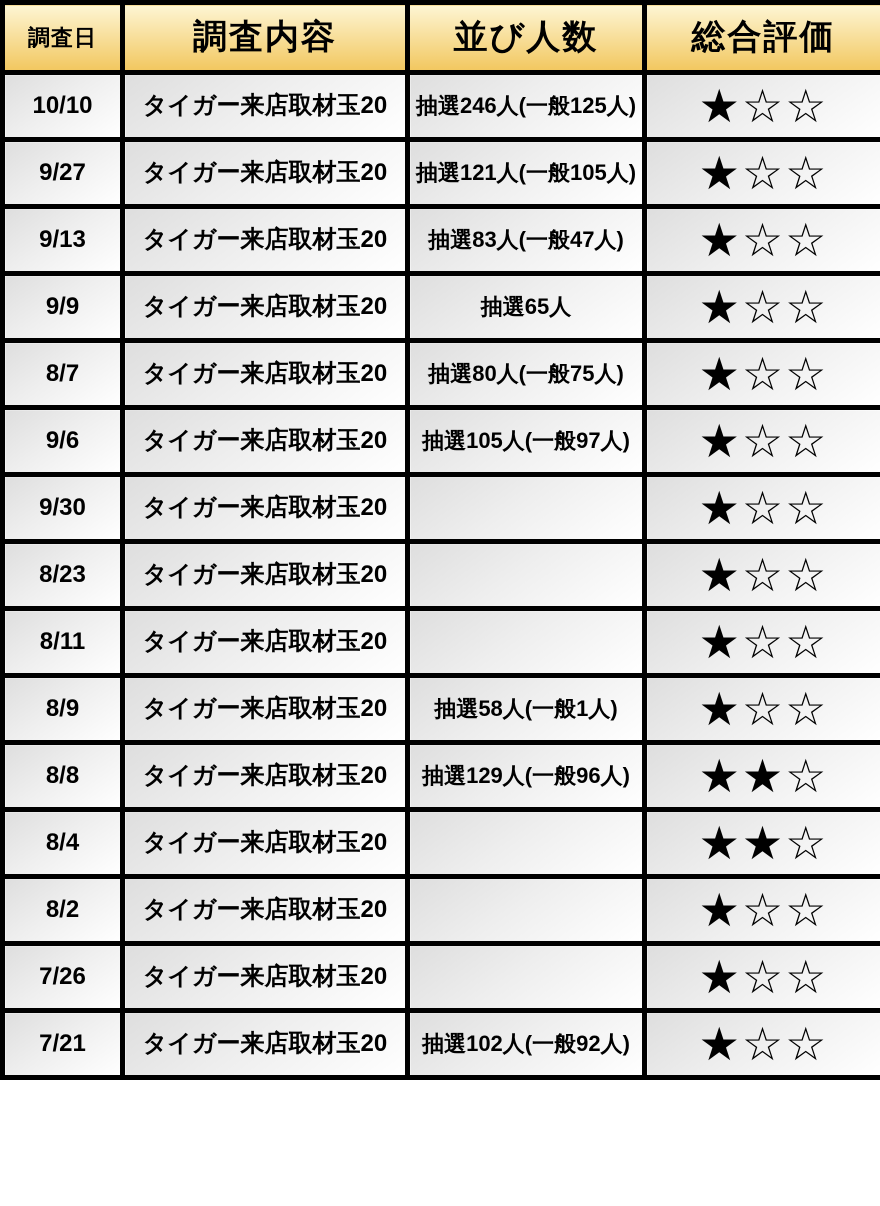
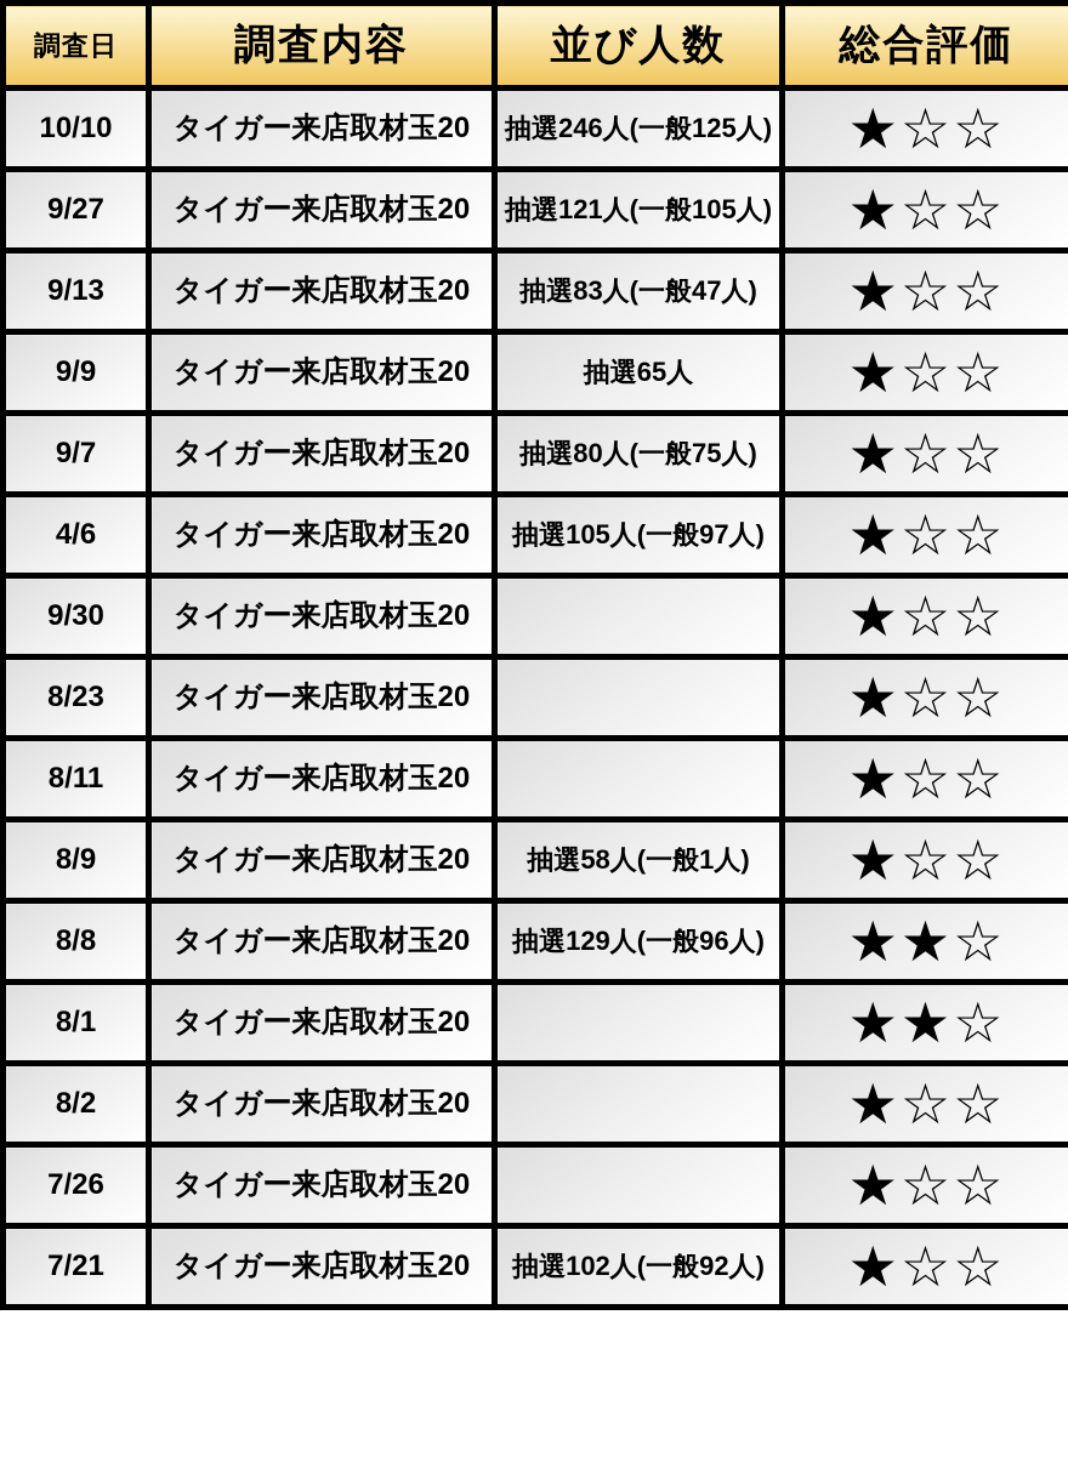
  調査日	調査内容	並び人数	総合評価
  10/10	タイガー来店取材玉20	抽選246人(一般125人)	★☆☆
  9/27	タイガー来店取材玉20	抽選121人(一般105人)	★☆☆
  9/13	タイガー来店取材玉20	抽選83人(一般47人)	★☆☆
  9/9	タイガー来店取材玉20	抽選65人	★☆☆
- 8/7	タイガー来店取材玉20	抽選80人(一般75人)	★☆☆
+ 9/7	タイガー来店取材玉20	抽選80人(一般75人)	★☆☆
- 9/6	タイガー来店取材玉20	抽選105人(一般97人)	★☆☆
+ 4/6	タイガー来店取材玉20	抽選105人(一般97人)	★☆☆
  9/30	タイガー来店取材玉20		★☆☆
  8/23	タイガー来店取材玉20		★☆☆
  8/11	タイガー来店取材玉20		★☆☆
  8/9	タイガー来店取材玉20	抽選58人(一般1人)	★☆☆
  8/8	タイガー来店取材玉20	抽選129人(一般96人)	★★☆
- 8/4	タイガー来店取材玉20		★★☆
+ 8/1	タイガー来店取材玉20		★★☆
  8/2	タイガー来店取材玉20		★☆☆
  7/26	タイガー来店取材玉20		★☆☆
  7/21	タイガー来店取材玉20	抽選102人(一般92人)	★☆☆
